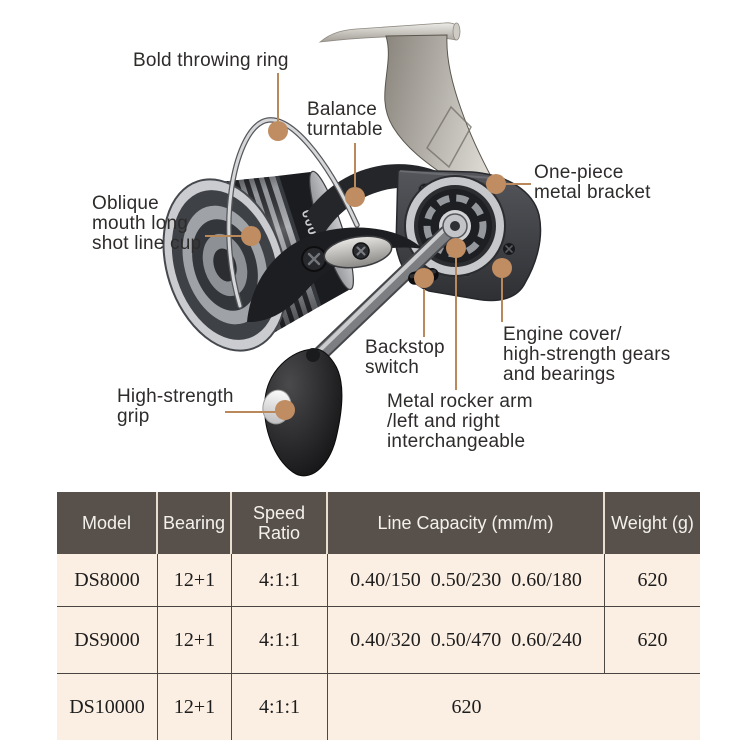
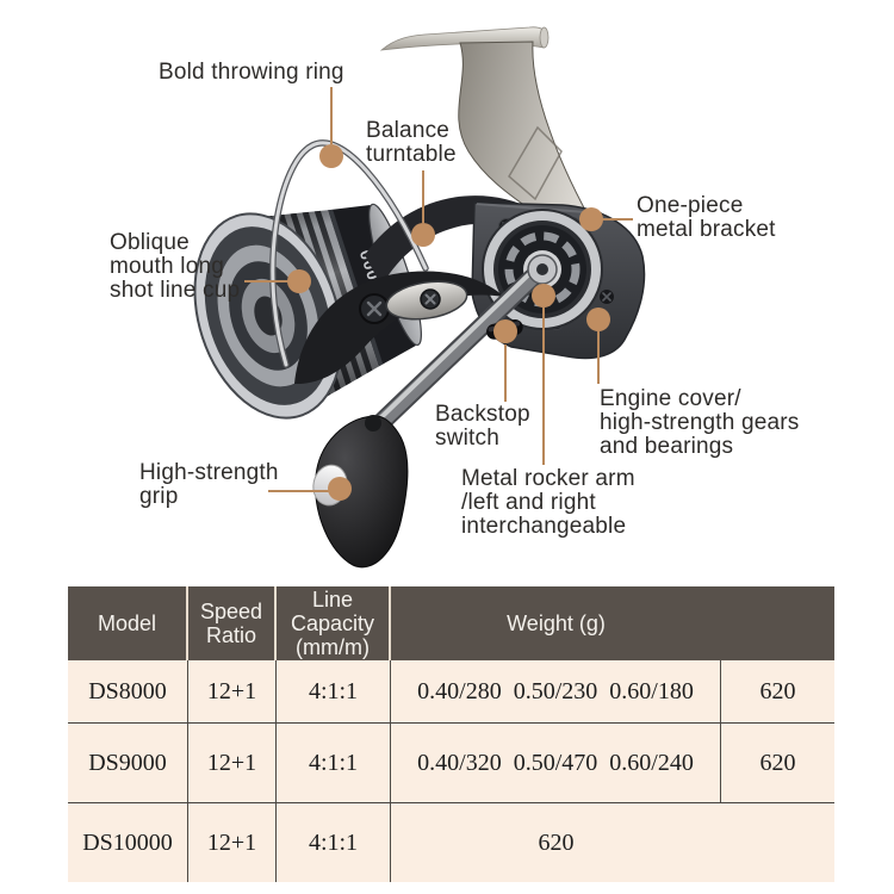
  Bold throwing ring
  Balance
  turntable
  One-piece
  metal bracket
  Oblique
  mouth long
  shot line cup
  Backstop
  switch
  Engine cover/
  high-strength gears
  and bearings
  Metal rocker arm
  /left and right
  interchangeable
  High-strength
  grip
  Model
- Bearing
  Speed
  Ratio
  Line Capacity (mm/m)
  Weight (g)
  DS8000
  12+1
  4:1:1
- 0.40/150 0.50/230 0.60/180
+ 0.40/280 0.50/230 0.60/180
  620
  DS9000
  12+1
  4:1:1
  0.40/320 0.50/470 0.60/240
  620
  DS10000
  12+1
  4:1:1
  620
